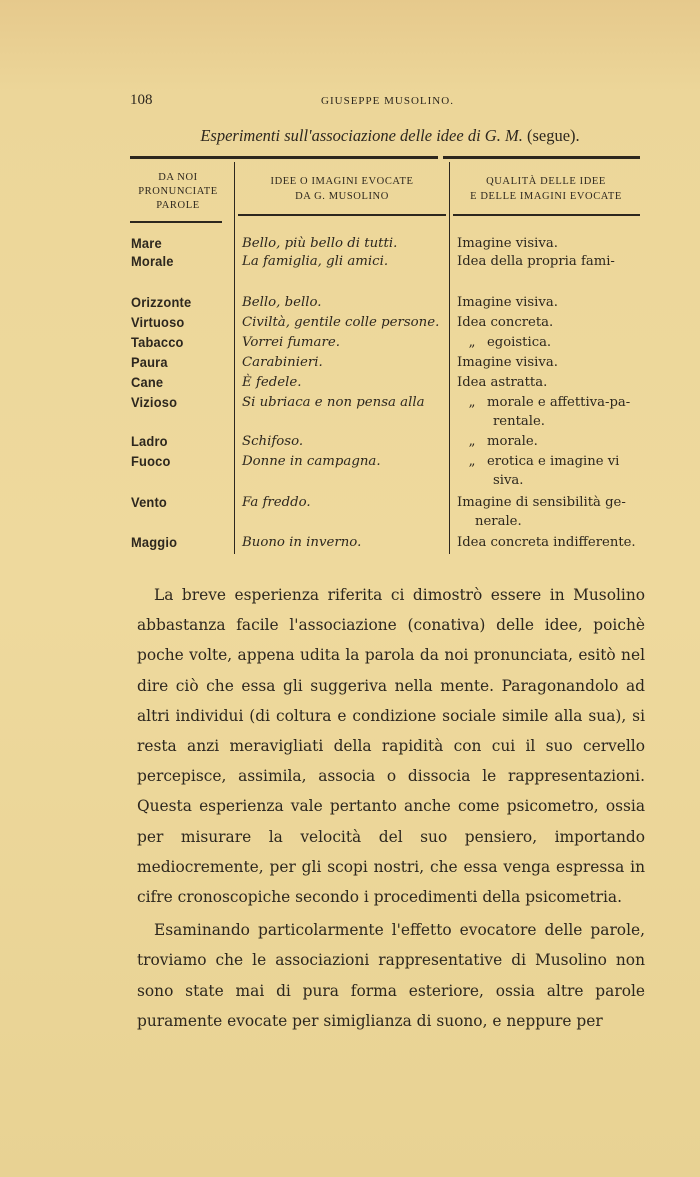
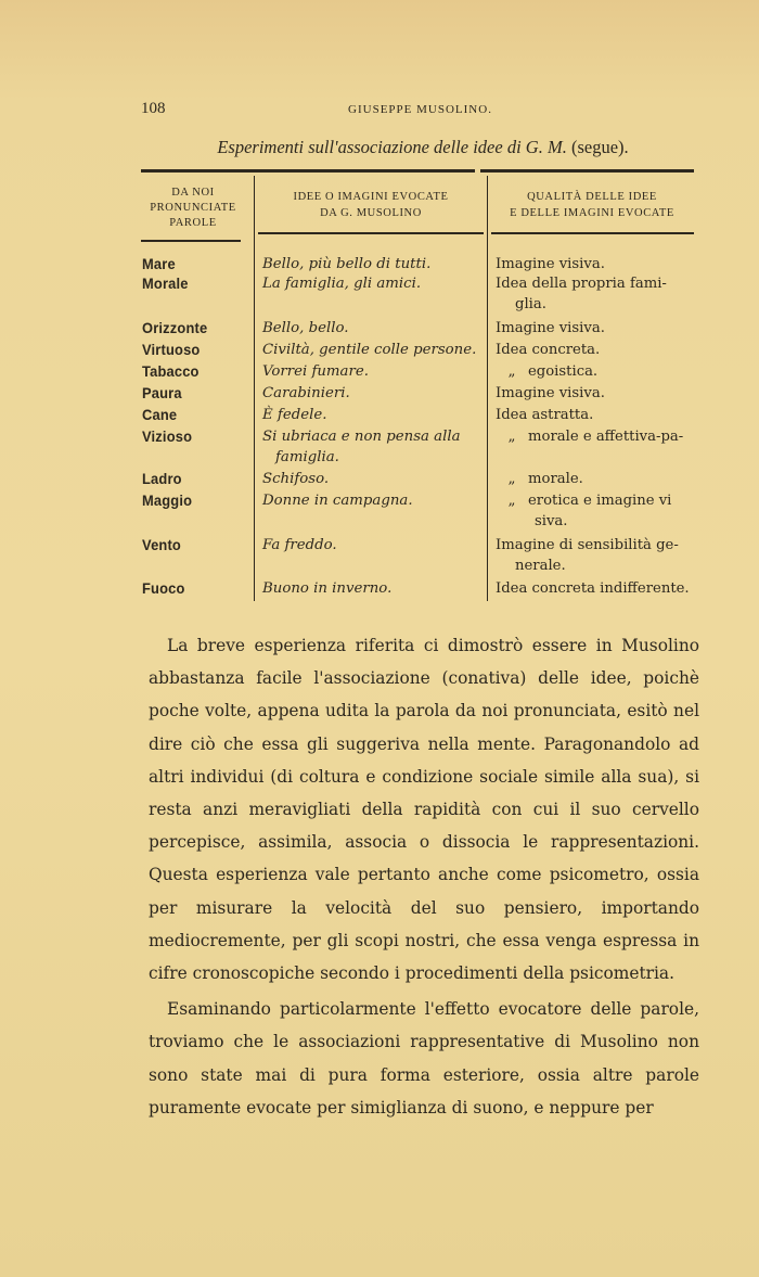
  108
  GIUSEPPE MUSOLINO.
  Esperimenti sull'associazione delle idee di G. M. (segue).
  DA NOI
  PRONUNCIATE
  PAROLE
  IDEE O IMAGINI EVOCATE
  DA G. MUSOLINO
  QUALITÀ DELLE IDEE
  E DELLE IMAGINI EVOCATE
  Mare
  Bello, più bello di tutti.
  Imagine visiva.
  Morale
  La famiglia, gli amici.
  Idea della propria fami-
+ glia.
  Orizzonte
  Bello, bello.
  Imagine visiva.
  Virtuoso
  Civiltà, gentile colle persone.
  Idea concreta.
  Tabacco
  Vorrei fumare.
  „ egoistica.
  Paura
  Carabinieri.
  Imagine visiva.
  Cane
  È fedele.
  Idea astratta.
  Vizioso
  Si ubriaca e non pensa alla
+ famiglia.
  „ morale e affettiva-pa-
- rentale.
  Ladro
  Schifoso.
  „ morale.
- Fuoco
+ Maggio
  Donne in campagna.
  „ erotica e imagine vi
  siva.
  Vento
  Fa freddo.
  Imagine di sensibilità ge-
  nerale.
- Maggio
+ Fuoco
  Buono in inverno.
  Idea concreta indifferente.
  La breve esperienza riferita ci dimostrò essere in Musolino abbastanza facile l'associazione (conativa) delle idee, poichè poche volte, appena udita la parola da noi pronunciata, esitò nel dire ciò che essa gli suggeriva nella mente. Paragonandolo ad altri individui (di coltura e condizione sociale simile alla sua), si resta anzi meravigliati della rapidità con cui il suo cervello percepisce, assimila, associa o dissocia le rappresentazioni. Questa esperienza vale pertanto anche come psicometro, ossia per misurare la velocità del suo pensiero, importando mediocremente, per gli scopi nostri, che essa venga espressa in cifre cronoscopiche secondo i procedimenti della psicometria.
  Esaminando particolarmente l'effetto evocatore delle parole, troviamo che le associazioni rappresentative di Musolino non sono state mai di pura forma esteriore, ossia altre parole puramente evocate per simiglianza di suono, e neppure per
